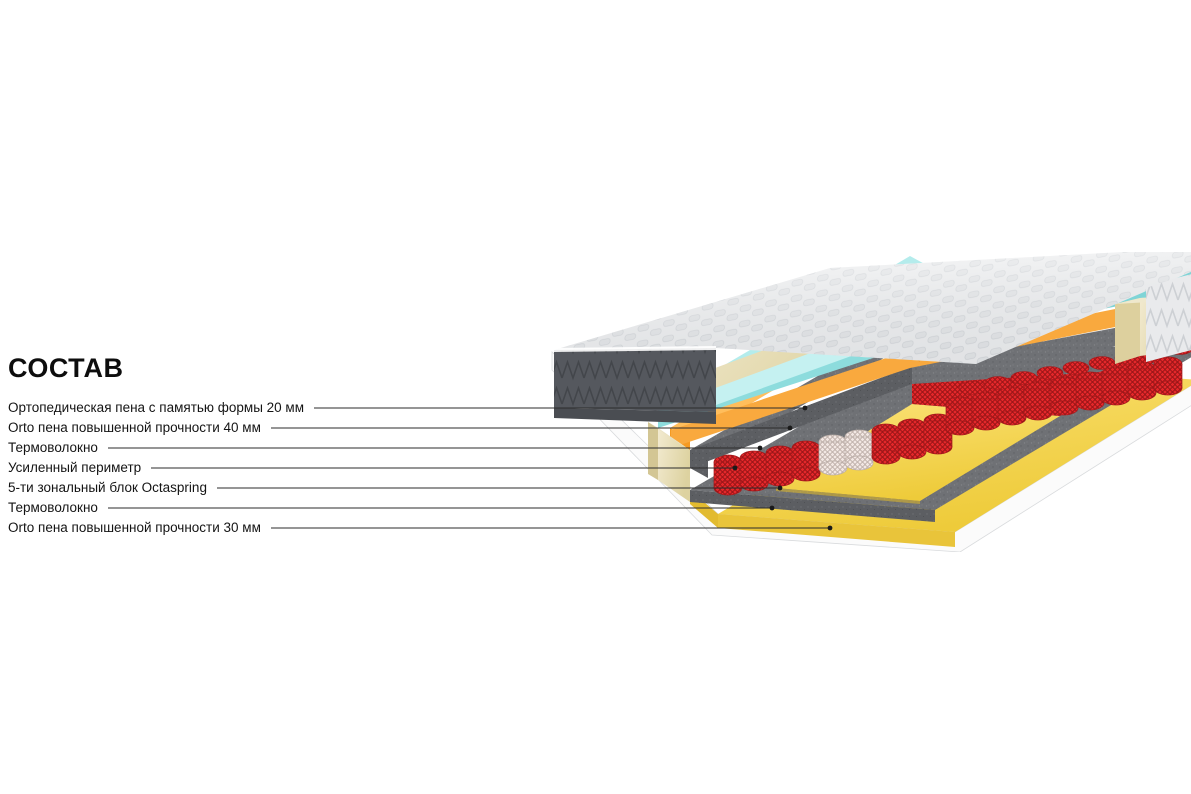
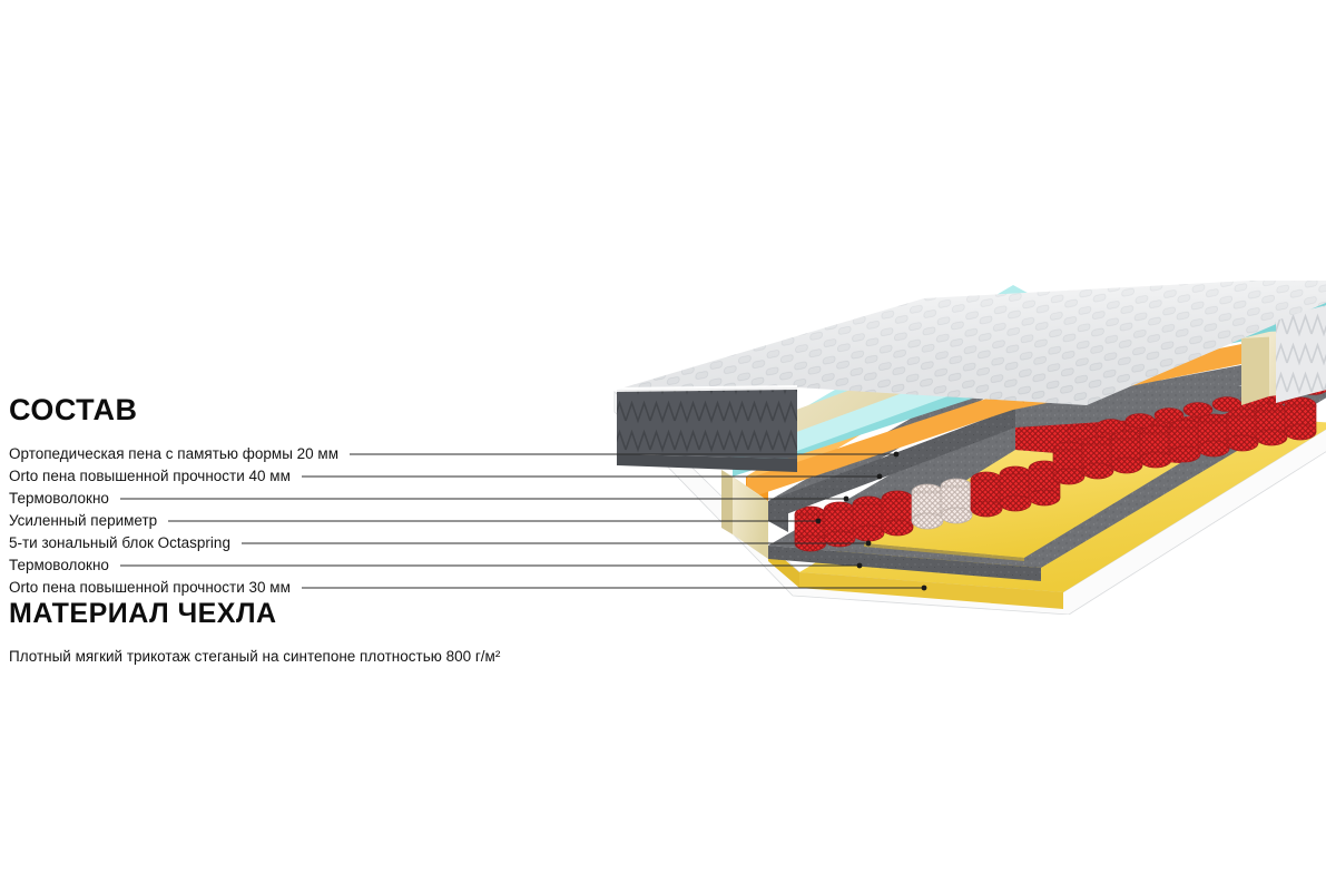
  СОСТАВ
+ МАТЕРИАЛ ЧЕХЛА
+ Плотный мягкий трикотаж стеганый на синтепоне плотностью 800 г/м²
  Ортопедическая пена с памятью формы 20 мм
  Orto пена повышенной прочности 40 мм
  Термоволокно
  Усиленный периметр
  5-ти зональный блок Octaspring
  Термоволокно
  Orto пена повышенной прочности 30 мм
